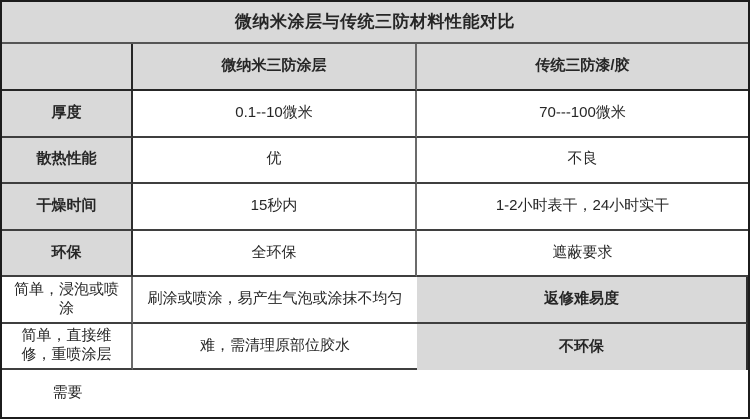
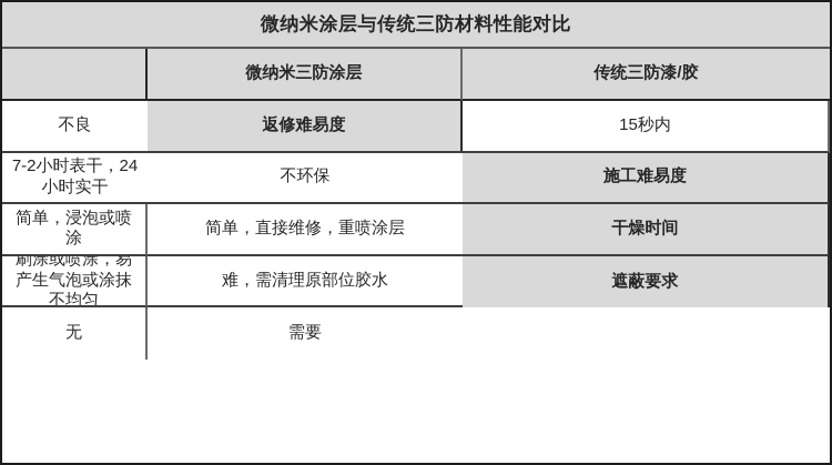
  微纳米涂层与传统三防材料性能对比
  微纳米三防涂层
  传统三防漆/胶
- 厚度
- 0.1--10微米
- 70---100微米
- 散热性能
- 优
  不良
- 干燥时间
+ 返修难易度
  15秒内
- 1-2小时表干，24小时实干
+ 7-2小时表干，24小时实干
- 环保
- 全环保
- 遮蔽要求
+ 不环保
+ 施工难易度
  简单，浸泡或喷涂
- 刷涂或喷涂，易产生气泡或涂抹不均匀
+ 简单，直接维修，重喷涂层
- 返修难易度
+ 干燥时间
- 简单，直接维修，重喷涂层
+ 刷涂或喷涂，易产生气泡或涂抹不均匀
  难，需清理原部位胶水
- 不环保
+ 遮蔽要求
+ 无
  需要
